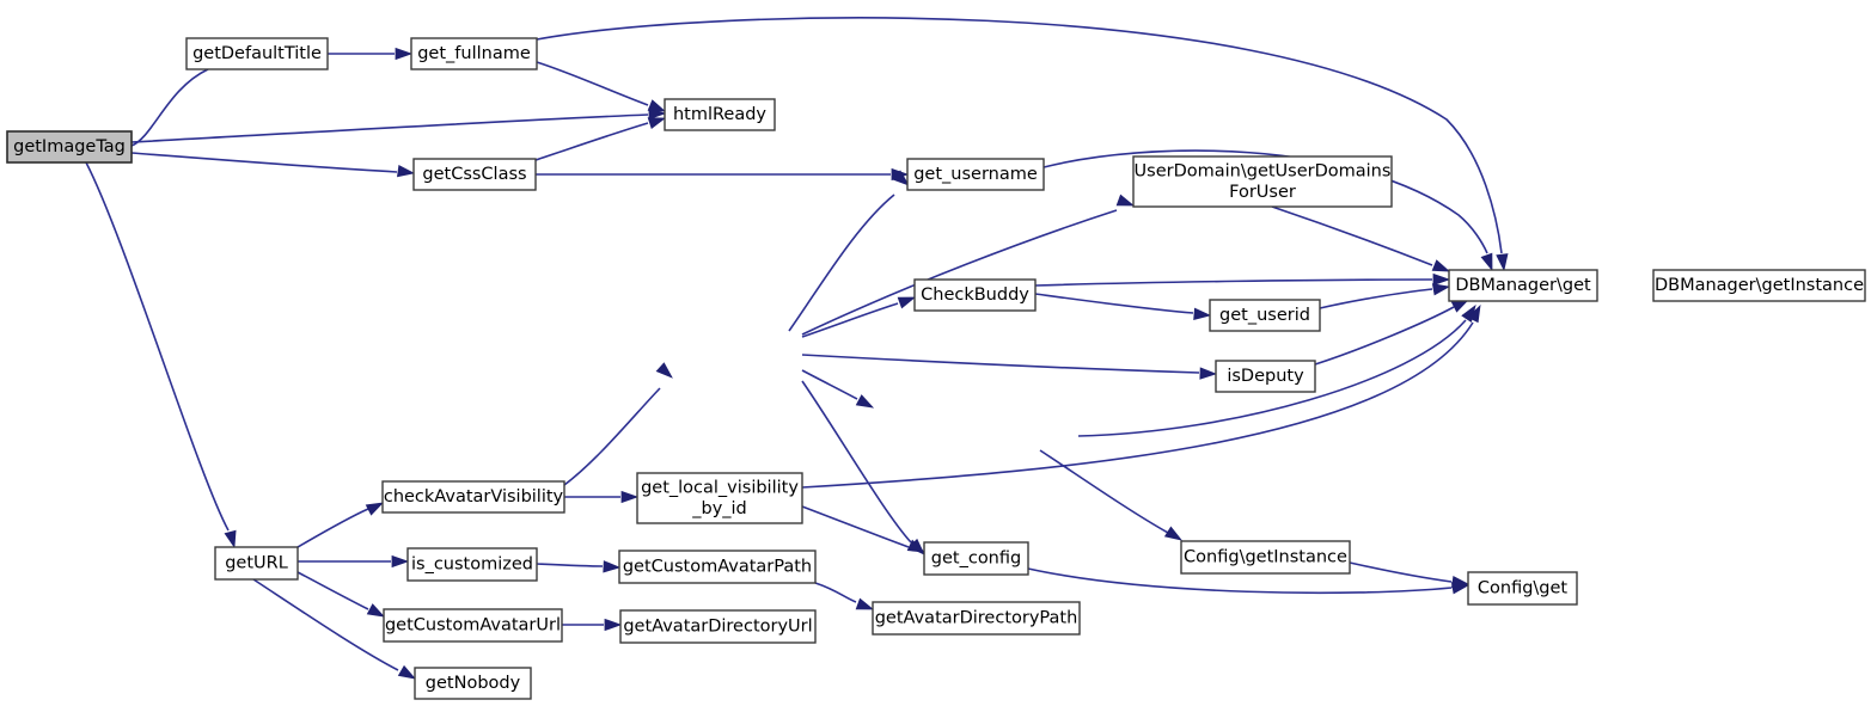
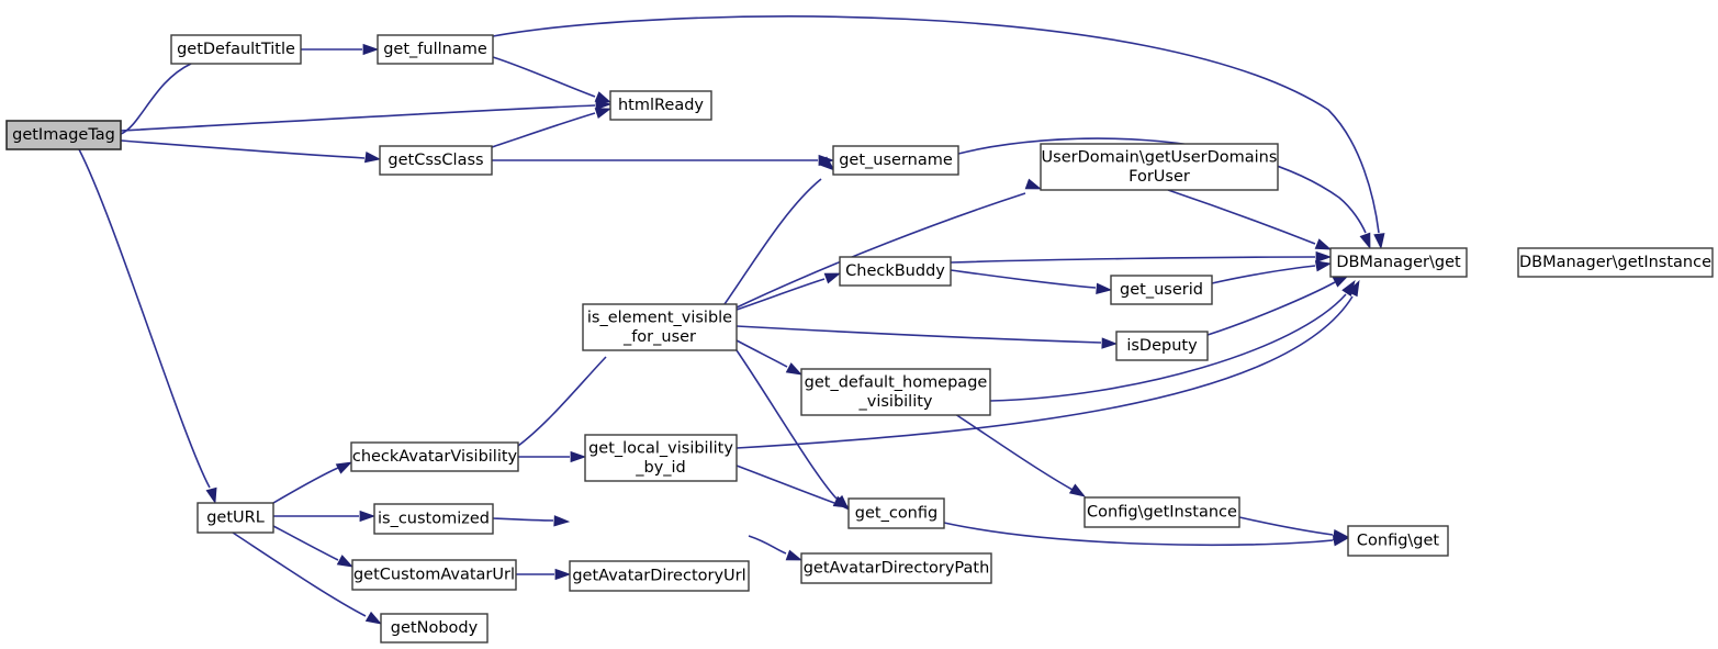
  getImageTag
  getDefaultTitle
  get_fullname
  htmlReady
  getCssClass
  get_username
  UserDomain\getUserDomains
  ForUser
  DBManager\get
  DBManager\getInstance
  CheckBuddy
  get_userid
  isDeputy
+ is_element_visible
+ _for_user
+ get_default_homepage
+ _visibility
  checkAvatarVisibility
  get_local_visibility
  _by_id
  getURL
  is_customized
- getCustomAvatarPath
  get_config
  Config\getInstance
  Config\get
  getCustomAvatarUrl
  getAvatarDirectoryUrl
  getAvatarDirectoryPath
  getNobody
